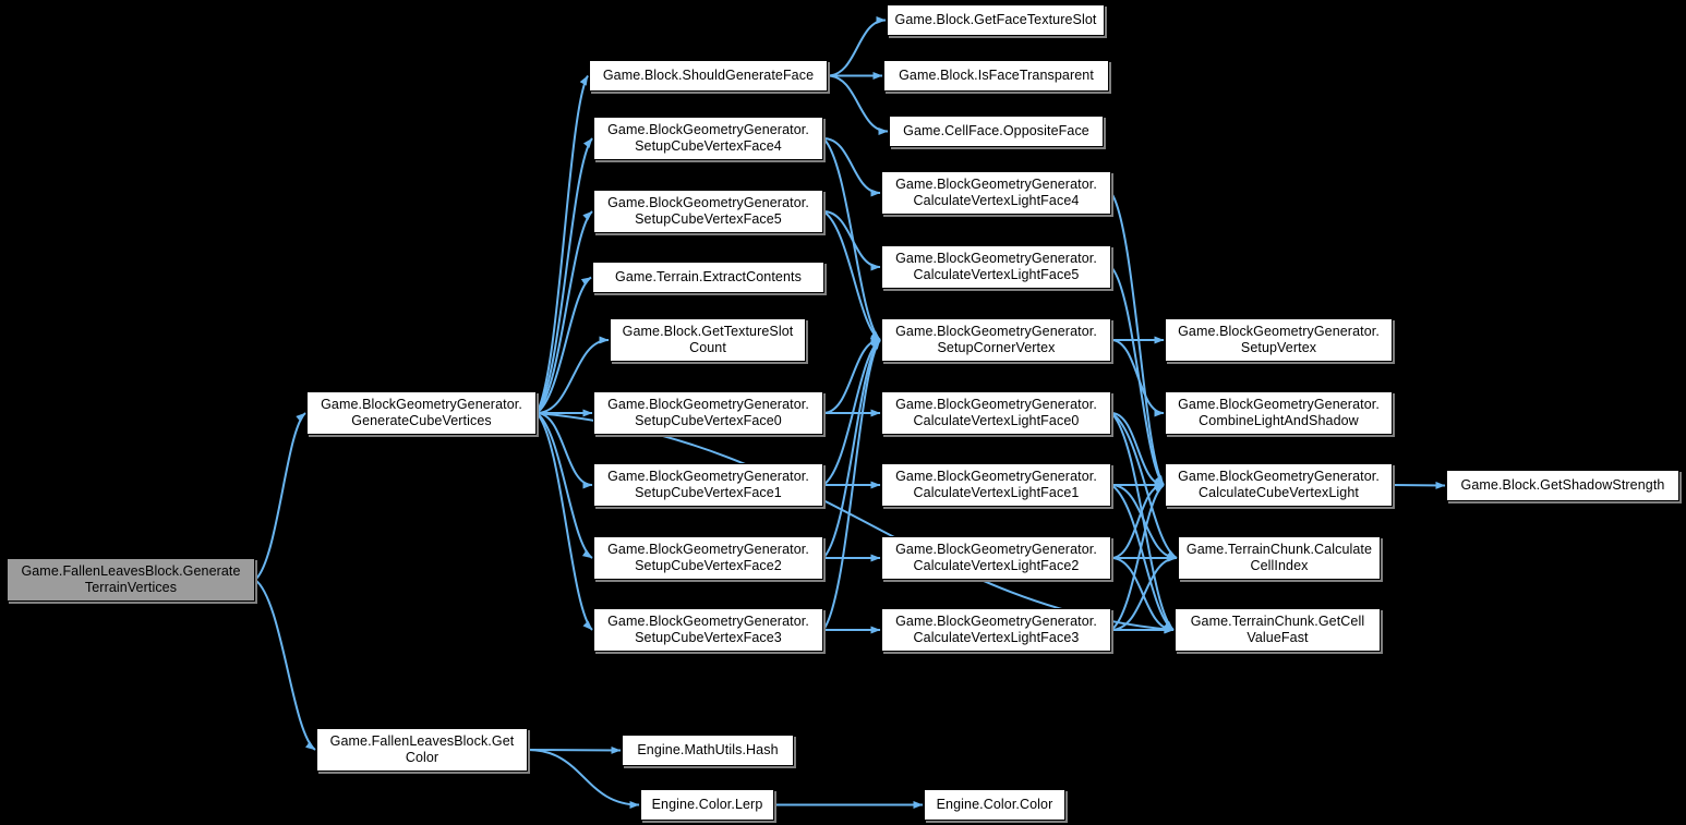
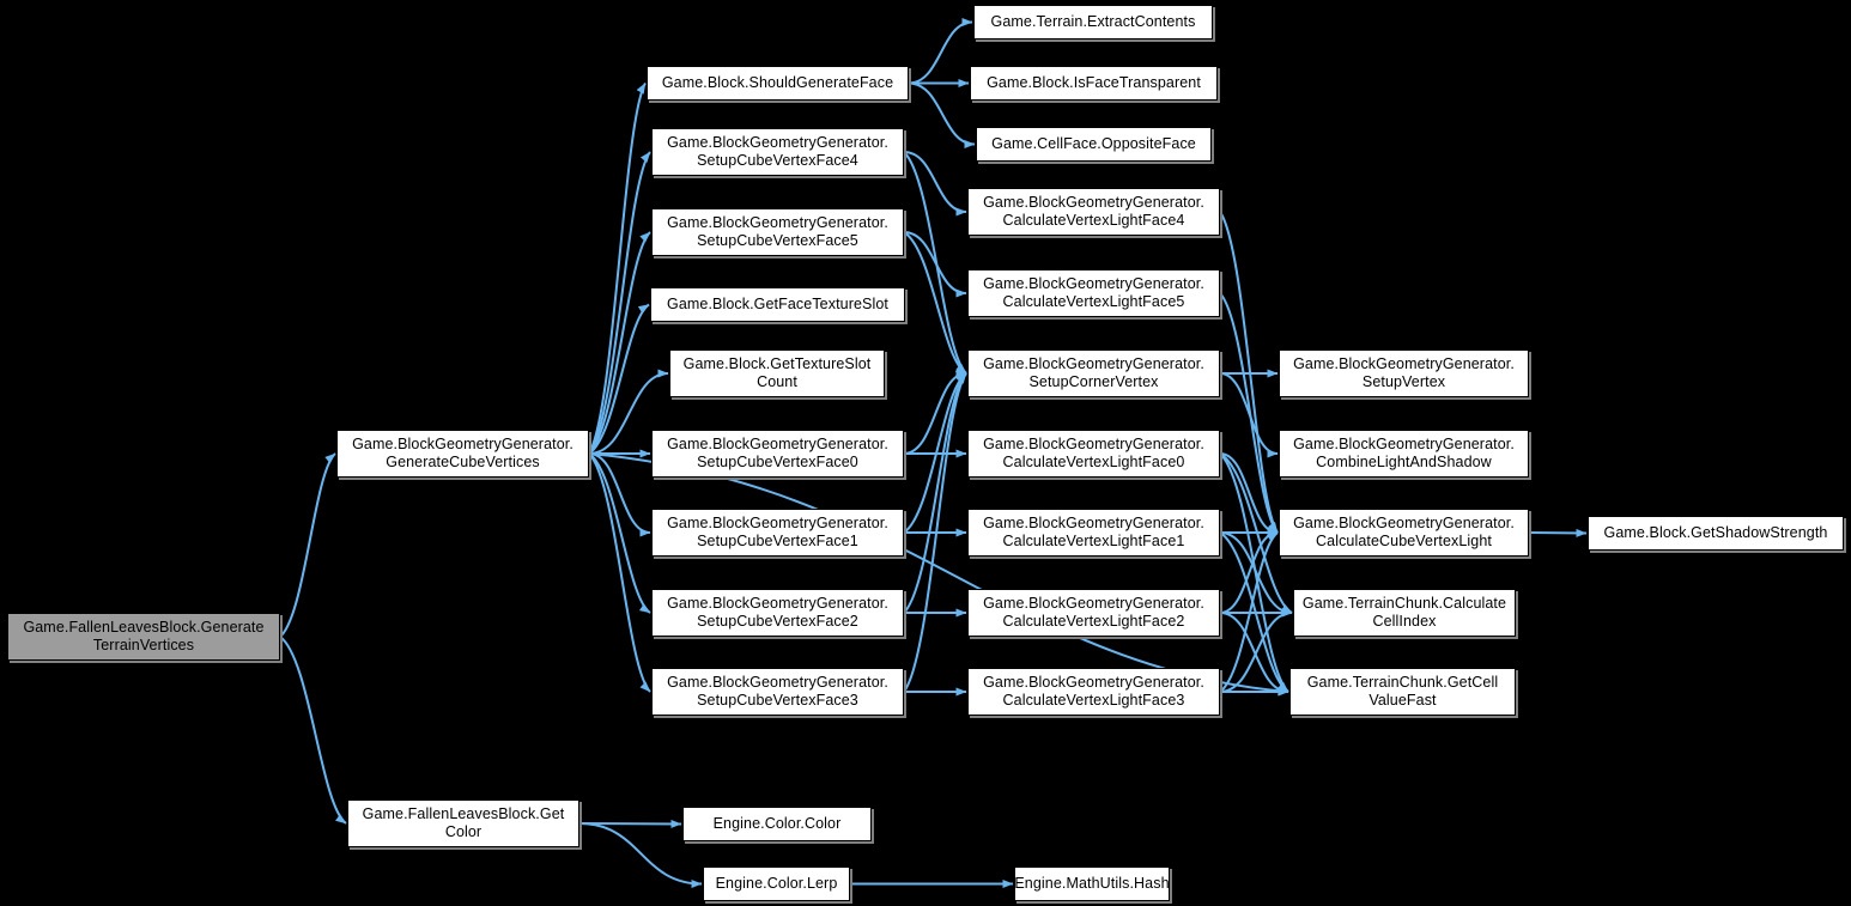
  Game.FallenLeavesBlock.Generate
  TerrainVertices
  Game.BlockGeometryGenerator.
  GenerateCubeVertices
  Game.FallenLeavesBlock.Get
  Color
  Game.Block.ShouldGenerateFace
  Game.BlockGeometryGenerator.
  SetupCubeVertexFace4
  Game.BlockGeometryGenerator.
  SetupCubeVertexFace5
- Game.Terrain.ExtractContents
+ Game.Block.GetFaceTextureSlot
  Game.Block.GetTextureSlot
  Count
  Game.BlockGeometryGenerator.
  SetupCubeVertexFace0
  Game.BlockGeometryGenerator.
  SetupCubeVertexFace1
  Game.BlockGeometryGenerator.
  SetupCubeVertexFace2
  Game.BlockGeometryGenerator.
  SetupCubeVertexFace3
- Game.Block.GetFaceTextureSlot
+ Game.Terrain.ExtractContents
  Game.Block.IsFaceTransparent
  Game.CellFace.OppositeFace
  Game.BlockGeometryGenerator.
  CalculateVertexLightFace4
  Game.BlockGeometryGenerator.
  CalculateVertexLightFace5
  Game.BlockGeometryGenerator.
  SetupCornerVertex
  Game.BlockGeometryGenerator.
  CalculateVertexLightFace0
  Game.BlockGeometryGenerator.
  CalculateVertexLightFace1
  Game.BlockGeometryGenerator.
  CalculateVertexLightFace2
  Game.BlockGeometryGenerator.
  CalculateVertexLightFace3
  Game.BlockGeometryGenerator.
  SetupVertex
  Game.BlockGeometryGenerator.
  CombineLightAndShadow
  Game.BlockGeometryGenerator.
  CalculateCubeVertexLight
  Game.TerrainChunk.Calculate
  CellIndex
  Game.TerrainChunk.GetCell
  ValueFast
  Game.Block.GetShadowStrength
- Engine.MathUtils.Hash
+ Engine.Color.Color
  Engine.Color.Lerp
- Engine.Color.Color
+ Engine.MathUtils.Hash
